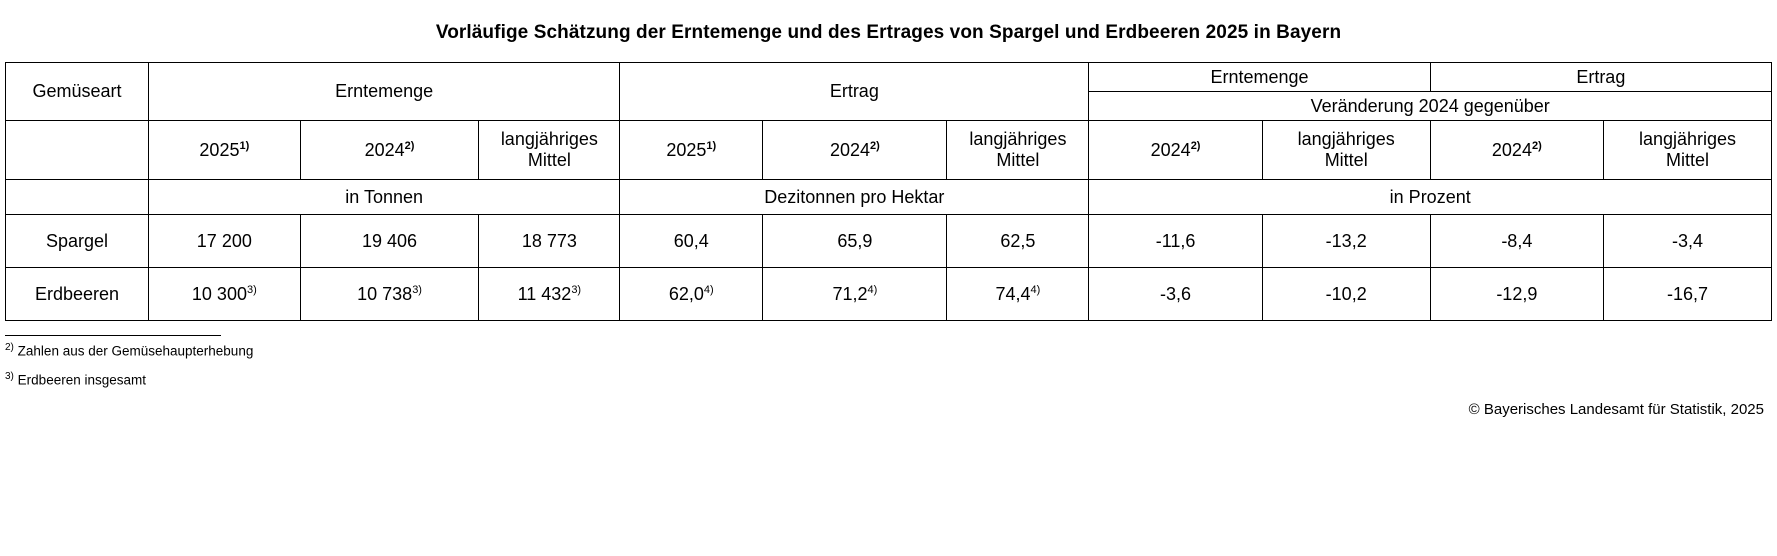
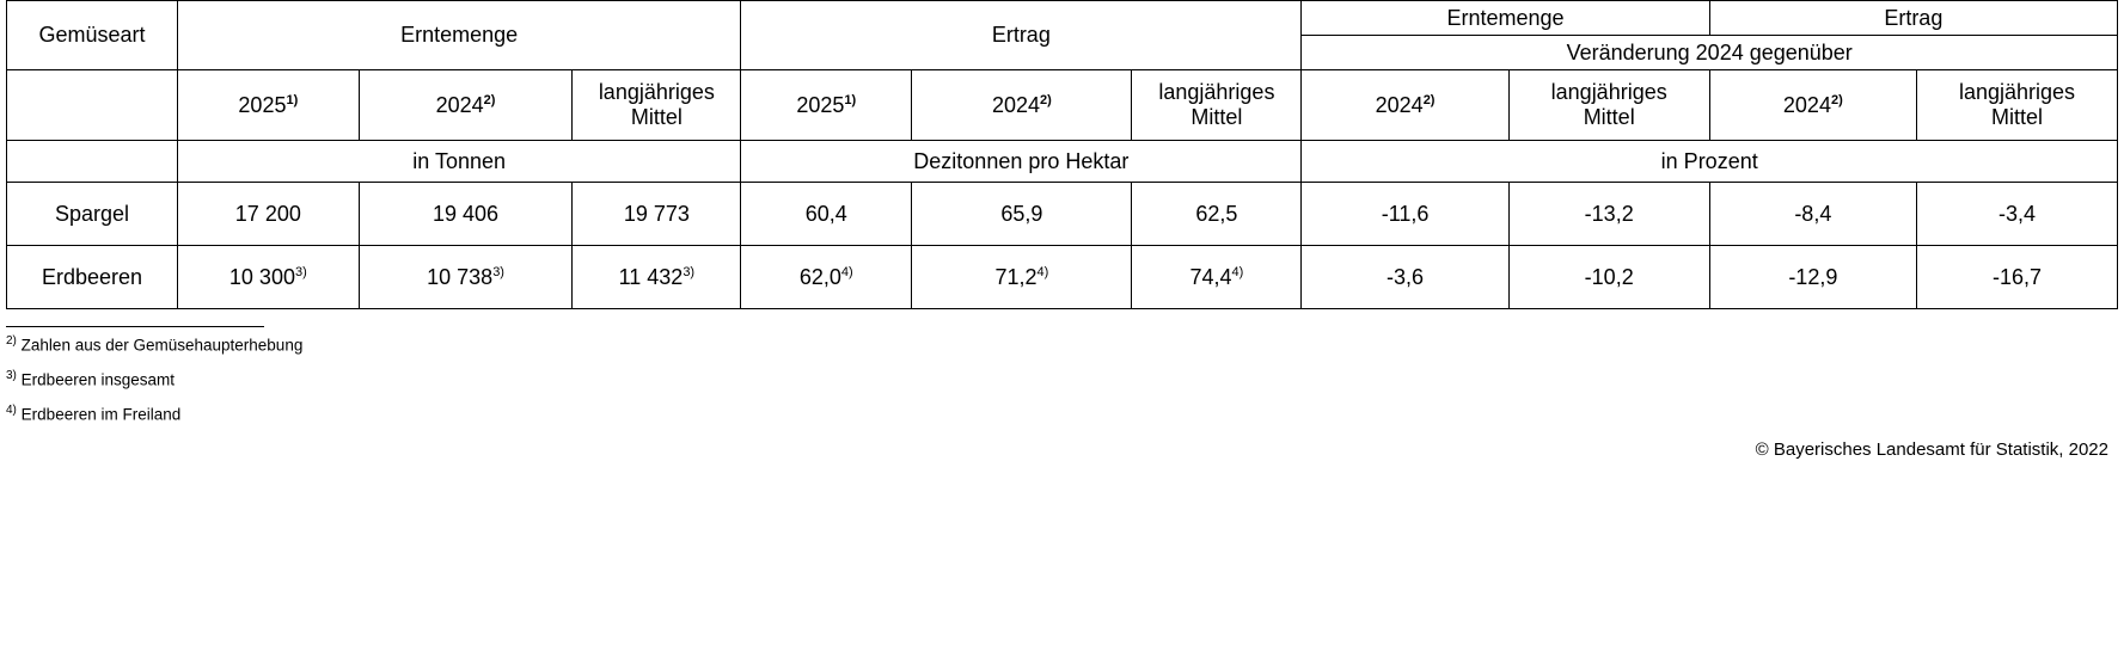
- Vorläufige Schätzung der Erntemenge und des Ertrages von Spargel und Erdbeeren 2025 in Bayern
  Gemüseart	Erntemenge	Ertrag	Erntemenge	Ertrag
  Veränderung 2024 gegenüber
  	20251)	20242)	langjähriges Mittel	20251)	20242)	langjähriges Mittel	20242)	langjähriges Mittel	20242)	langjähriges Mittel
  	in Tonnen	Dezitonnen pro Hektar	in Prozent
- Spargel	17 200	19 406	18 773	60,4	65,9	62,5	-11,6	-13,2	-8,4	-3,4
+ Spargel	17 200	19 406	19 773	60,4	65,9	62,5	-11,6	-13,2	-8,4	-3,4
  Erdbeeren	10 3003)	10 7383)	11 4323)	62,04)	71,24)	74,44)	-3,6	-10,2	-12,9	-16,7
  2) Zahlen aus der Gemüsehaupterhebung
  3) Erdbeeren insgesamt
+ 4) Erdbeeren im Freiland
- © Bayerisches Landesamt für Statistik, 2025
+ © Bayerisches Landesamt für Statistik, 2022
